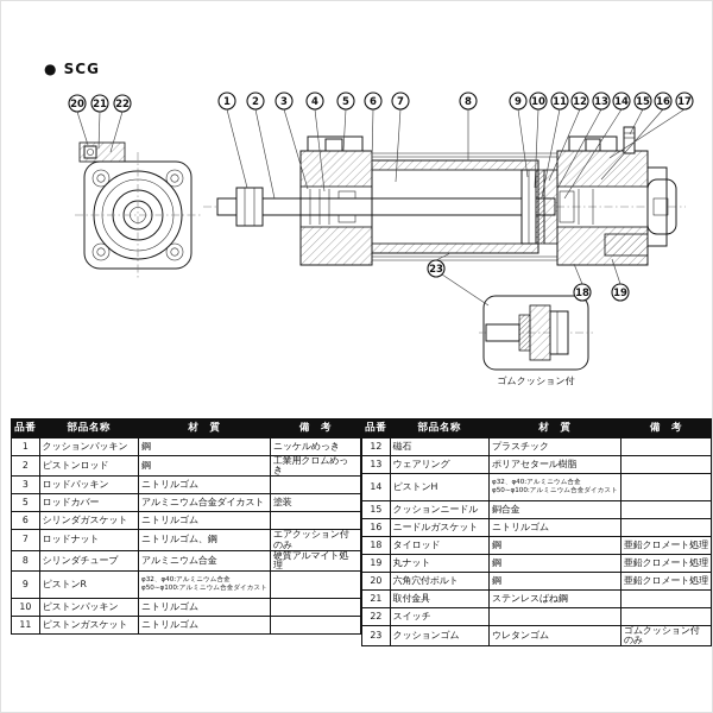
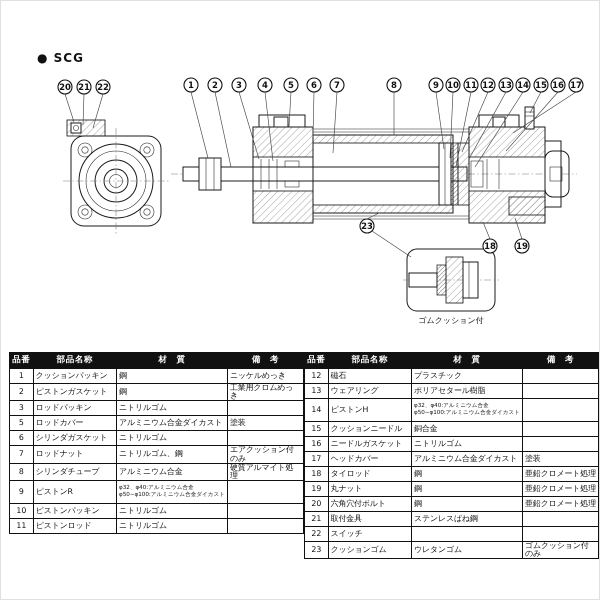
  ● SCG
  ゴムクッション付
  20
  21
  22
  1
  2
  3
  4
  5
  6
  7
  8
  9
  10
  11
  12
  13
  14
  15
  16
  17
  18
  19
  23
  品番	部品名称	材 質	備 考
  1	クッションパッキン	鋼	ニッケルめっき
- 2	ピストンロッド	鋼	工業用クロムめっき
+ 2	ピストンガスケット	鋼	工業用クロムめっき
  3	ロッドパッキン	ニトリルゴム
  5	ロッドカバー	アルミニウム合金ダイカスト	塗装
  6	シリンダガスケット	ニトリルゴム
  7	ロッドナット	ニトリルゴム、鋼	エアクッション付のみ
  8	シリンダチューブ	アルミニウム合金	硬質アルマイト処理
  10	ピストンパッキン	ニトリルゴム
- 11	ピストンガスケット	ニトリルゴム
+ 11	ピストンロッド	ニトリルゴム
  品番	部品名称	材 質	備 考
  12	磁石	プラスチック
  13	ウェアリング	ポリアセタール樹脂
  15	クッションニードル	銅合金
  16	ニードルガスケット	ニトリルゴム
+ 17	ヘッドカバー	アルミニウム合金ダイカスト	塗装
  18	タイロッド	鋼	亜鉛クロメート処理
  19	丸ナット	鋼	亜鉛クロメート処理
  20	六角穴付ボルト	鋼	亜鉛クロメート処理
  21	取付金具	ステンレスばね鋼
  22	スイッチ
  23	クッションゴム	ウレタンゴム	ゴムクッション付のみ
